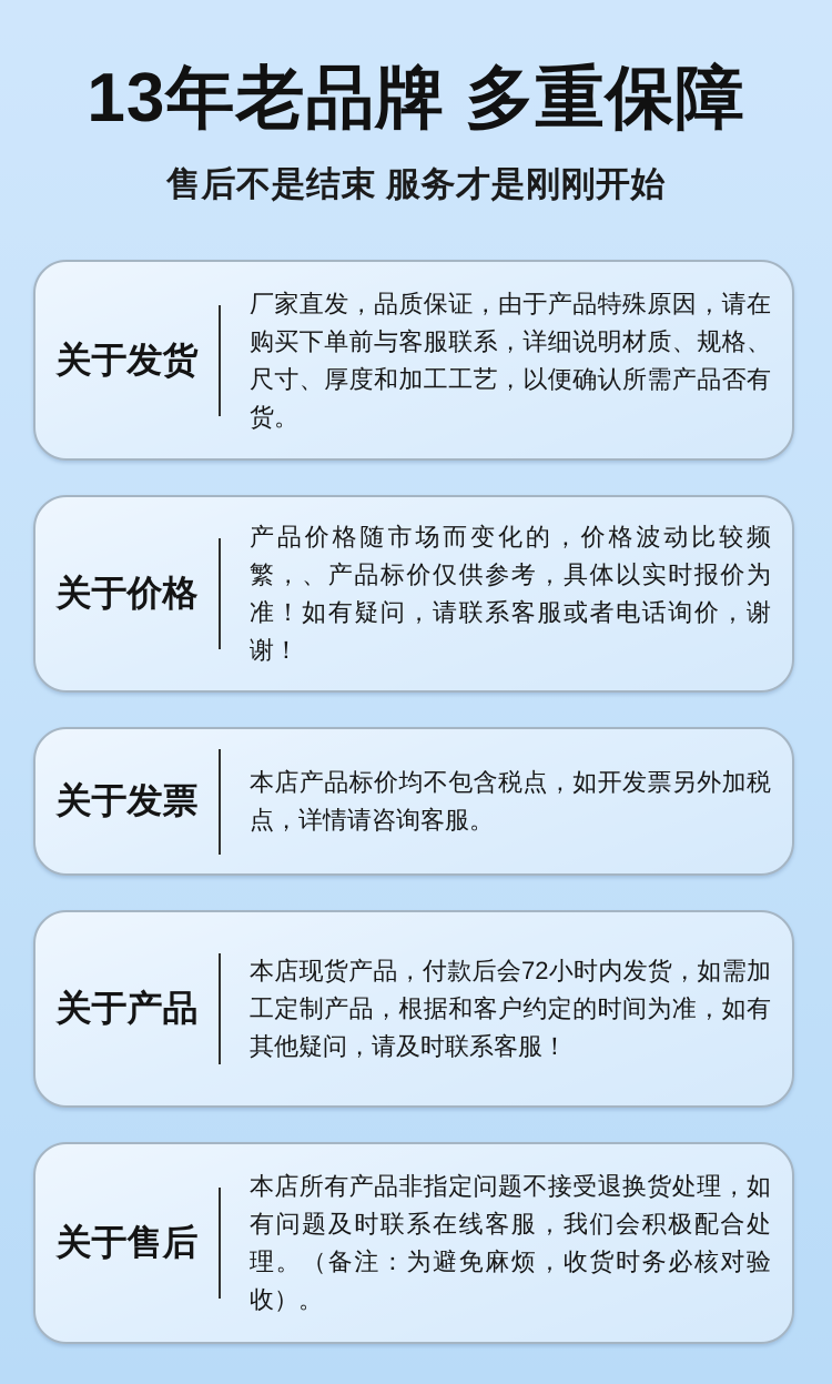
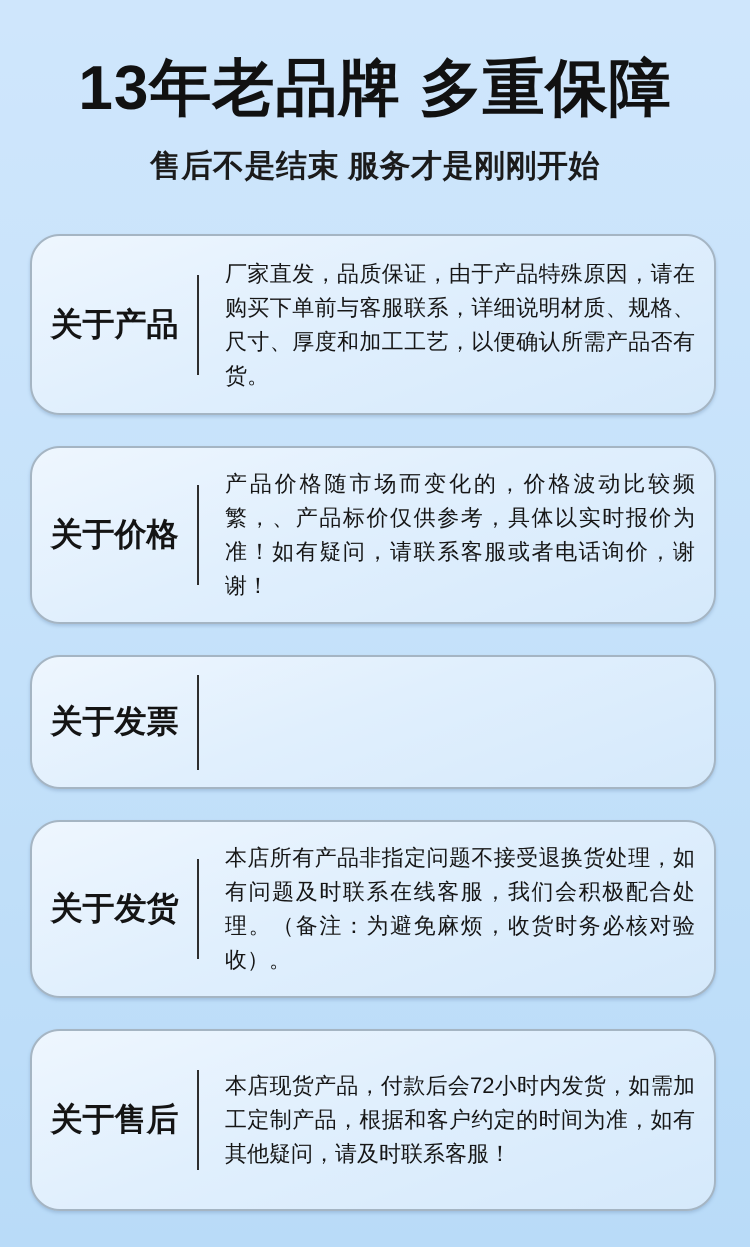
  13年老品牌 多重保障
  售后不是结束 服务才是刚刚开始
- 关于发货
+ 关于产品
  厂家直发，品质保证，由于产品特殊原因，请在购买下单前与客服联系，详细说明材质、规格、尺寸、厚度和加工工艺，以便确认所需产品否有货。
  关于价格
  产品价格随市场而变化的，价格波动比较频繁，、产品标价仅供参考，具体以实时报价为准！如有疑问，请联系客服或者电话询价，谢谢！
  关于发票
- 本店产品标价均不包含税点，如开发票另外加税点，详情请咨询客服。
- 关于产品
+ 关于发货
- 本店现货产品，付款后会72小时内发货，如需加工定制产品，根据和客户约定的时间为准，如有其他疑问，请及时联系客服！
+ 本店所有产品非指定问题不接受退换货处理，如有问题及时联系在线客服，我们会积极配合处理。（备注：为避免麻烦，收货时务必核对验收）。
  关于售后
- 本店所有产品非指定问题不接受退换货处理，如有问题及时联系在线客服，我们会积极配合处理。（备注：为避免麻烦，收货时务必核对验收）。
+ 本店现货产品，付款后会72小时内发货，如需加工定制产品，根据和客户约定的时间为准，如有其他疑问，请及时联系客服！
